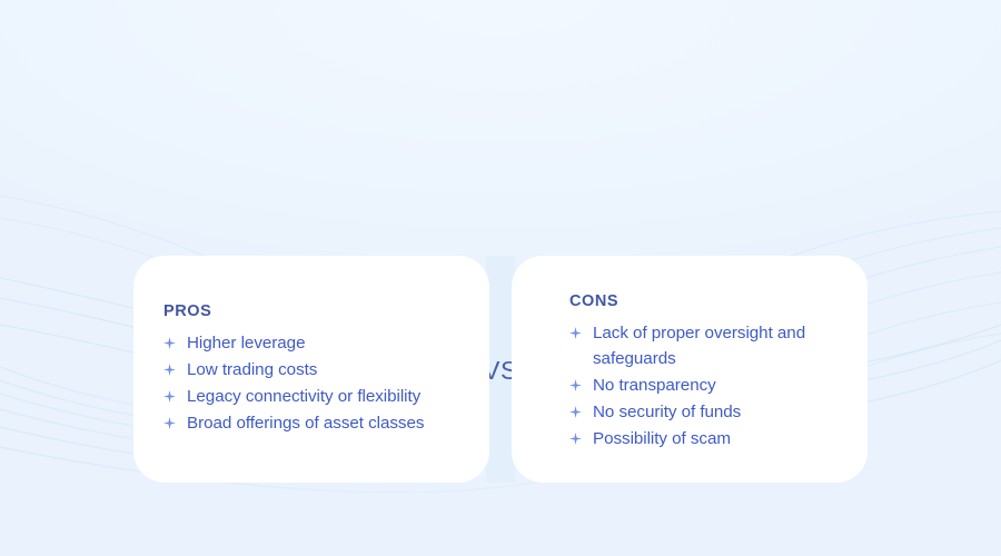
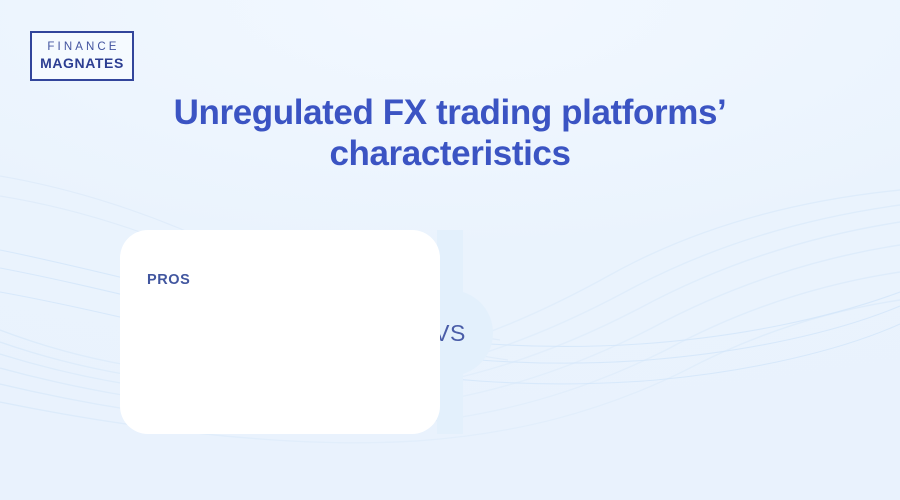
+ FINANCE
+ MAGNATES
+ Unregulated FX trading platforms’ characteristics
  PROS
- Higher leverage
- Low trading costs
- Legacy connectivity or flexibility
- Broad offerings of asset classes
- CONS
- Lack of proper oversight and safeguards
- No transparency
- No security of funds
- Possibility of scam
  VS
